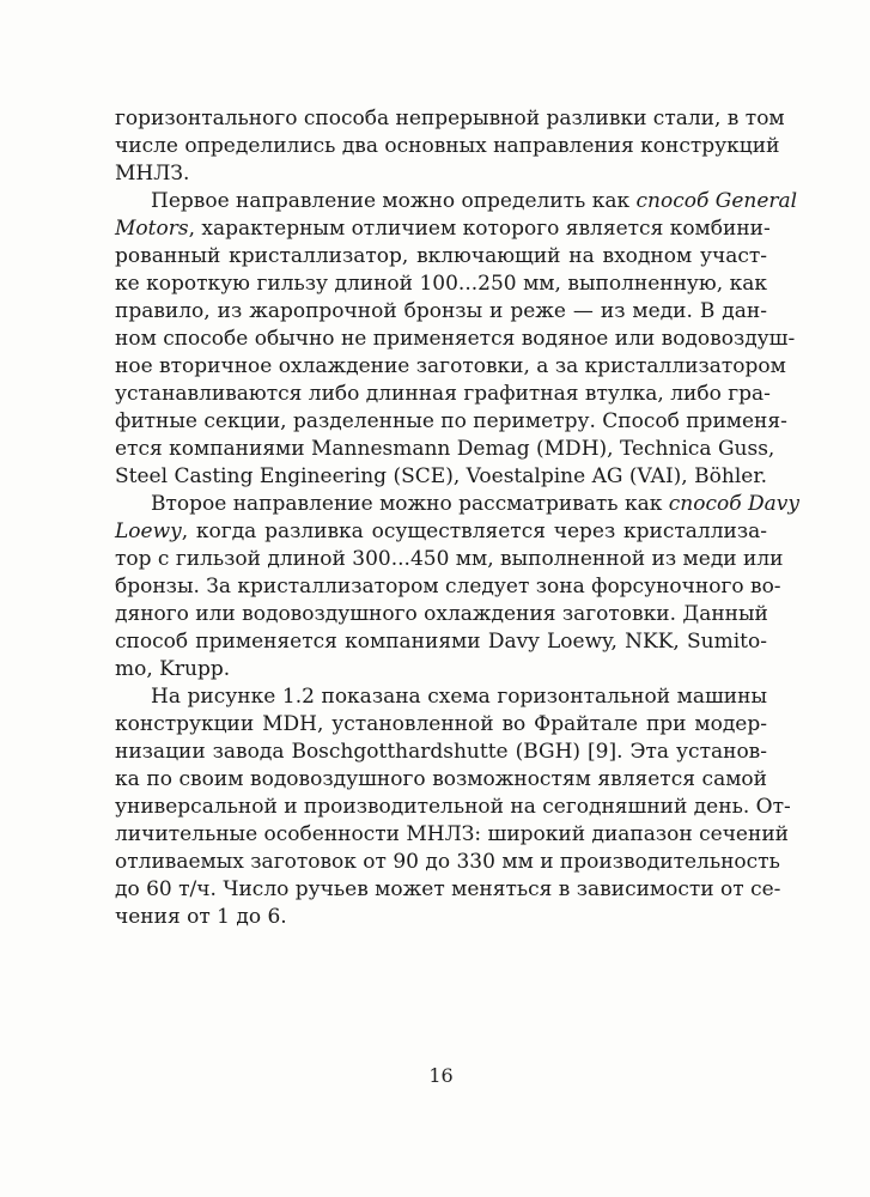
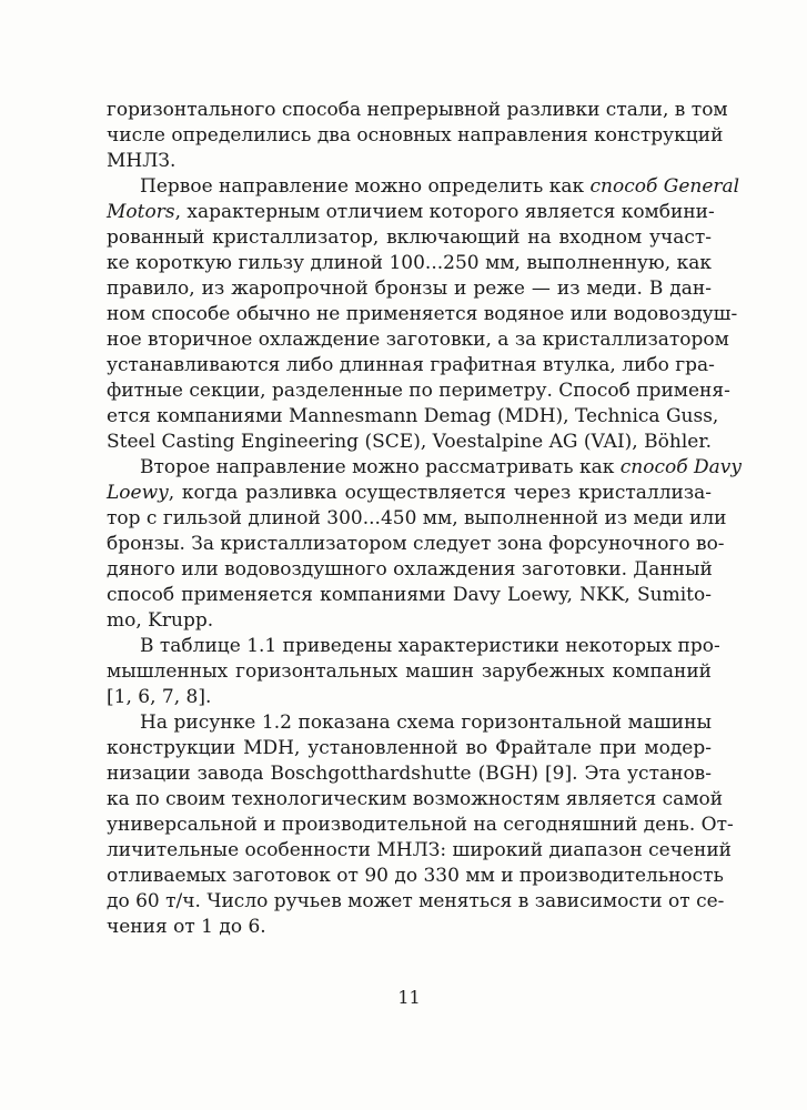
  горизонтального способа непрерывной разливки стали, в том
  числе определились два основных направления конструкций
  МНЛЗ.
  Первое направление можно определить как способ General
  Motors, характерным отличием которого является комбини-
  рованный кристаллизатор, включающий на входном участ-
  ке короткую гильзу длиной 100...250 мм, выполненную, как
  правило, из жаропрочной бронзы и реже — из меди. В дан-
  ном способе обычно не применяется водяное или водовоздуш-
  ное вторичное охлаждение заготовки, а за кристаллизатором
  устанавливаются либо длинная графитная втулка, либо гра-
  фитные секции, разделенные по периметру. Способ применя-
  ется компаниями Mannesmann Demag (MDH), Technica Guss,
  Steel Casting Engineering (SCE), Voestalpine AG (VAI), Böhler.
  Второе направление можно рассматривать как способ Davy
  Loewy, когда разливка осуществляется через кристаллиза-
  тор с гильзой длиной 300...450 мм, выполненной из меди или
  бронзы. За кристаллизатором следует зона форсуночного во-
  дяного или водовоздушного охлаждения заготовки. Данный
  способ применяется компаниями Davy Loewy, NKK, Sumito-
  mo, Krupp.
+ В таблице 1.1 приведены характеристики некоторых про-
+ мышленных горизонтальных машин зарубежных компаний
+ [1, 6, 7, 8].
  На рисунке 1.2 показана схема горизонтальной машины
  конструкции MDH, установленной во Фрайтале при модер-
  низации завода Boschgotthardshutte (BGH) [9]. Эта установ-
- ка по своим водовоздушного возможностям является самой
+ ка по своим технологическим возможностям является самой
  универсальной и производительной на сегодняшний день. От-
  личительные особенности МНЛЗ: широкий диапазон сечений
  отливаемых заготовок от 90 до 330 мм и производительность
  до 60 т/ч. Число ручьев может меняться в зависимости от се-
  чения от 1 до 6.
- 16
+ 11
